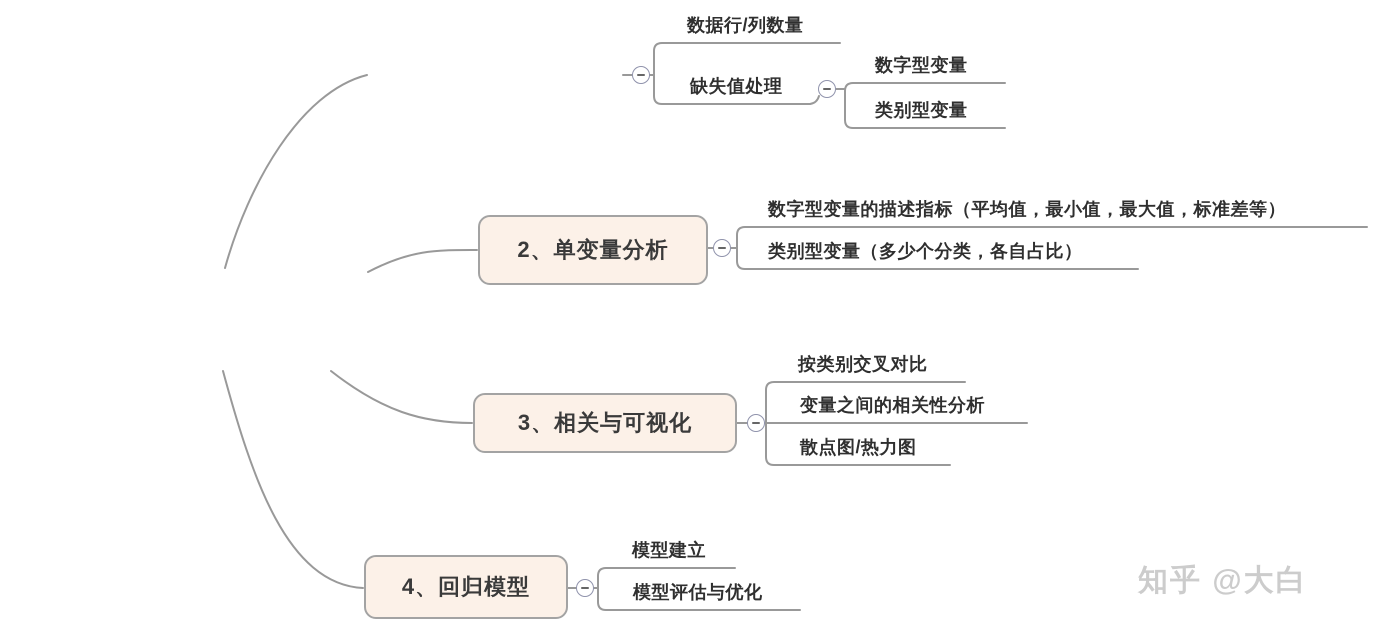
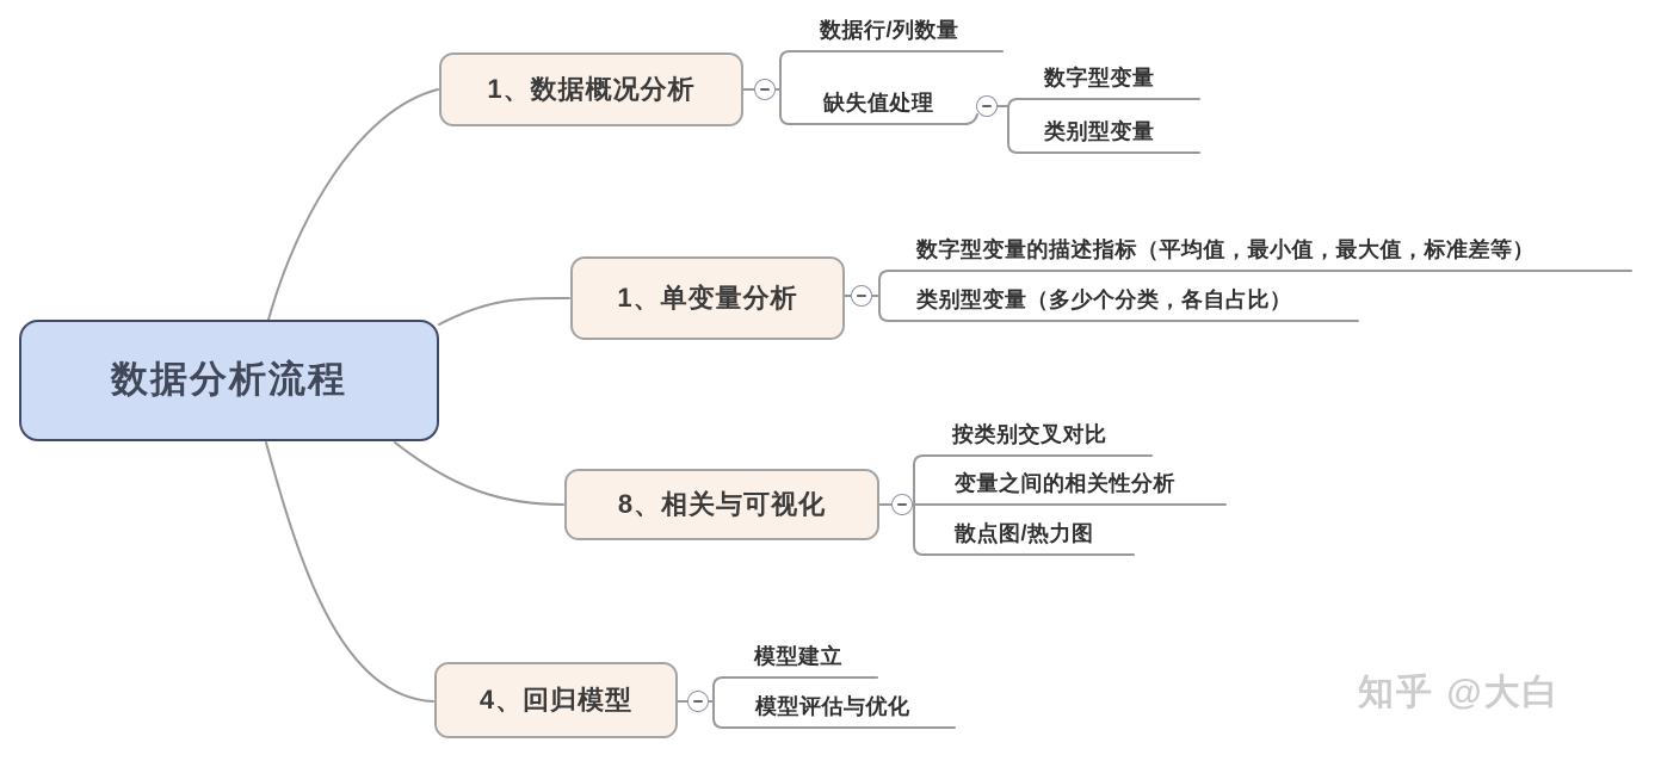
+ 数据分析流程
+ 1、数据概况分析
- 2、单变量分析
+ 1、单变量分析
- 3、相关与可视化
+ 8、相关与可视化
  4、回归模型
  数据行/列数量
  缺失值处理
  数字型变量
  类别型变量
  数字型变量的描述指标（平均值，最小值，最大值，标准差等）
  类别型变量（多少个分类，各自占比）
  按类别交叉对比
  变量之间的相关性分析
  散点图/热力图
  模型建立
  模型评估与优化
  知乎 @大白
